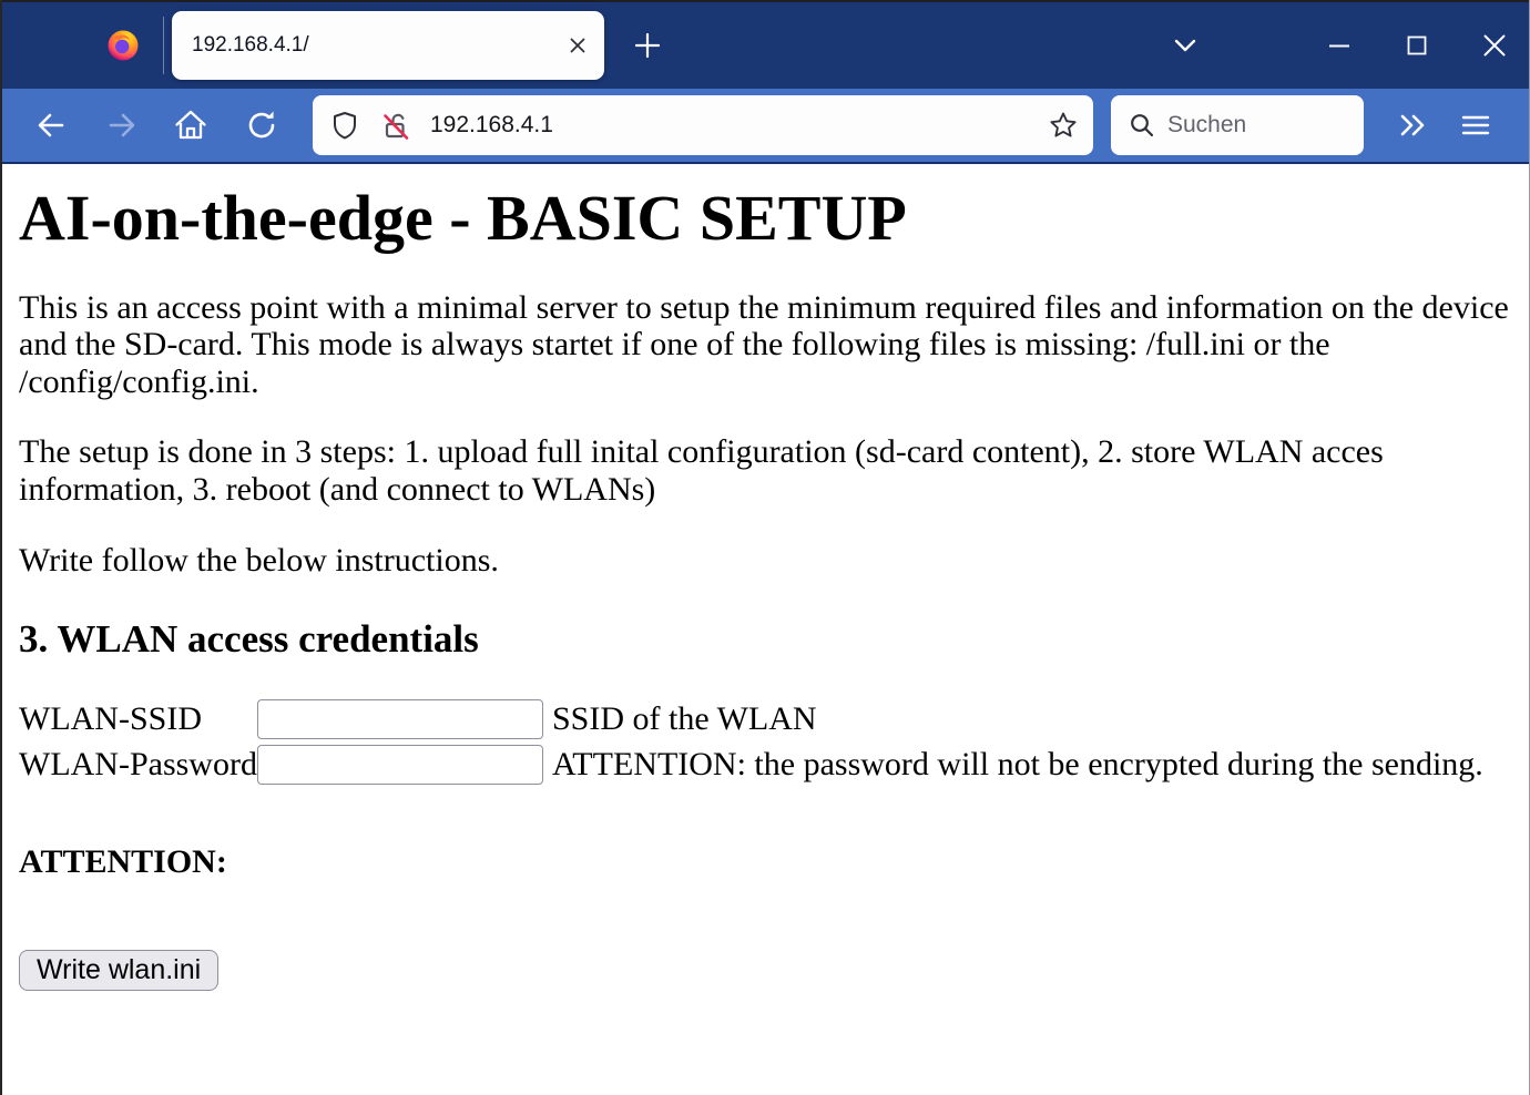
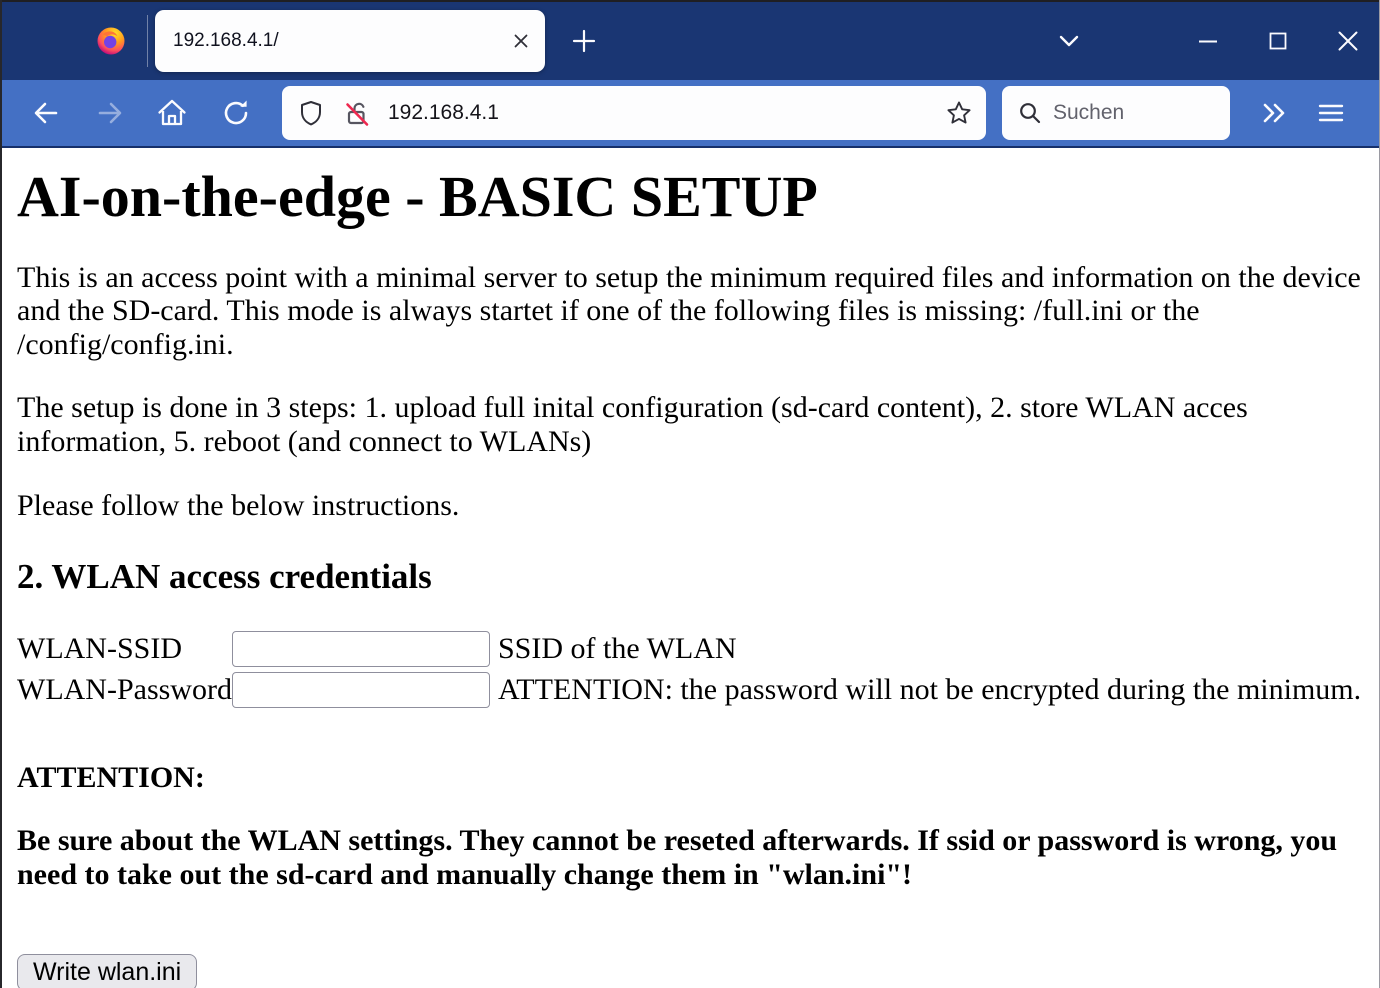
  192.168.4.1/
  192.168.4.1
  Suchen
  AI-on-the-edge - BASIC SETUP
  This is an access point with a minimal server to setup the minimum required files and information on the device and the SD-card. This mode is always startet if one of the following files is missing: /full.ini or the /config/config.ini.
- The setup is done in 3 steps: 1. upload full inital configuration (sd-card content), 2. store WLAN acces information, 3. reboot (and connect to WLANs)
+ The setup is done in 3 steps: 1. upload full inital configuration (sd-card content), 2. store WLAN acces information, 5. reboot (and connect to WLANs)
- Write follow the below instructions.
+ Please follow the below instructions.
- 3. WLAN access credentials
+ 2. WLAN access credentials
  WLAN-SSID		SSID of the WLAN
- WLAN-Password		ATTENTION: the password will not be encrypted during the sending.
+ WLAN-Password		ATTENTION: the password will not be encrypted during the minimum.
  ATTENTION:
+ Be sure about the WLAN settings. They cannot be reseted afterwards. If ssid or password is wrong, you need to take out the sd-card and manually change them in "wlan.ini"!
  Write wlan.ini
